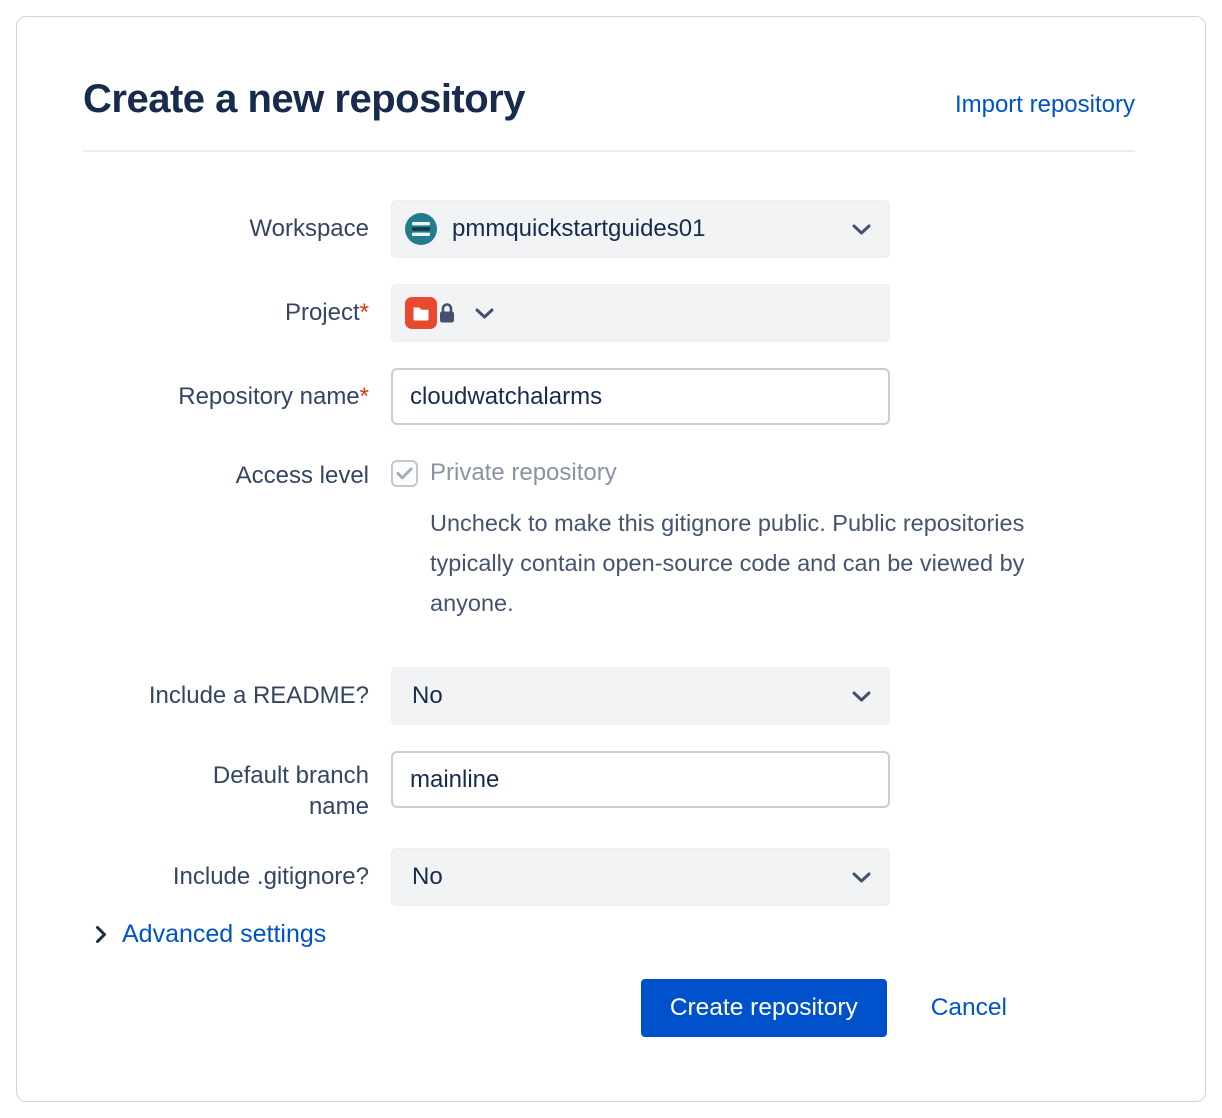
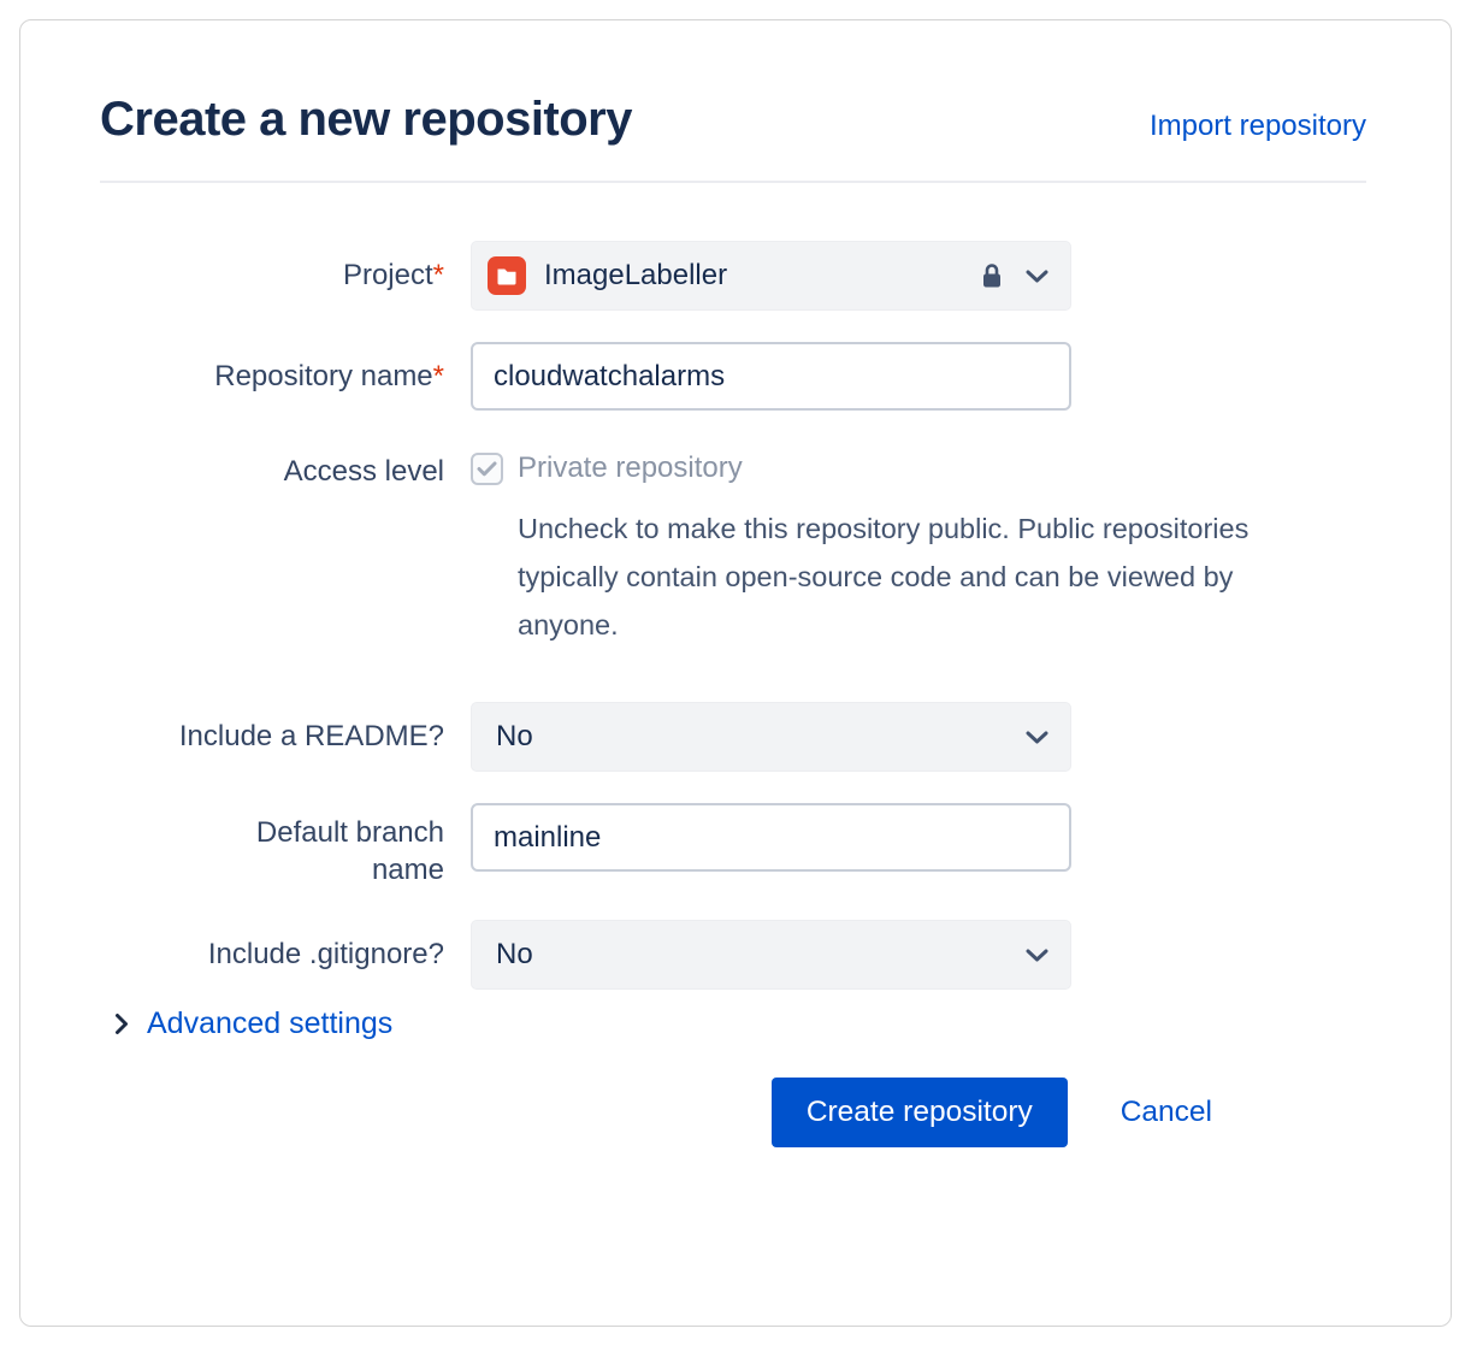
  Create a new repository
  Import repository
- Workspace
- pmmquickstartguides01
  Project*
+ ImageLabeller
  Repository name*
  cloudwatchalarms
  Access level
  Private repository
- Uncheck to make this gitignore public. Public repositories typically contain open-source code and can be viewed by anyone.
+ Uncheck to make this repository public. Public repositories typically contain open-source code and can be viewed by anyone.
  Include a README?
  No
  Default branch name
  mainline
  Include .gitignore?
  No
  Advanced settings
  Create repository
  Cancel
